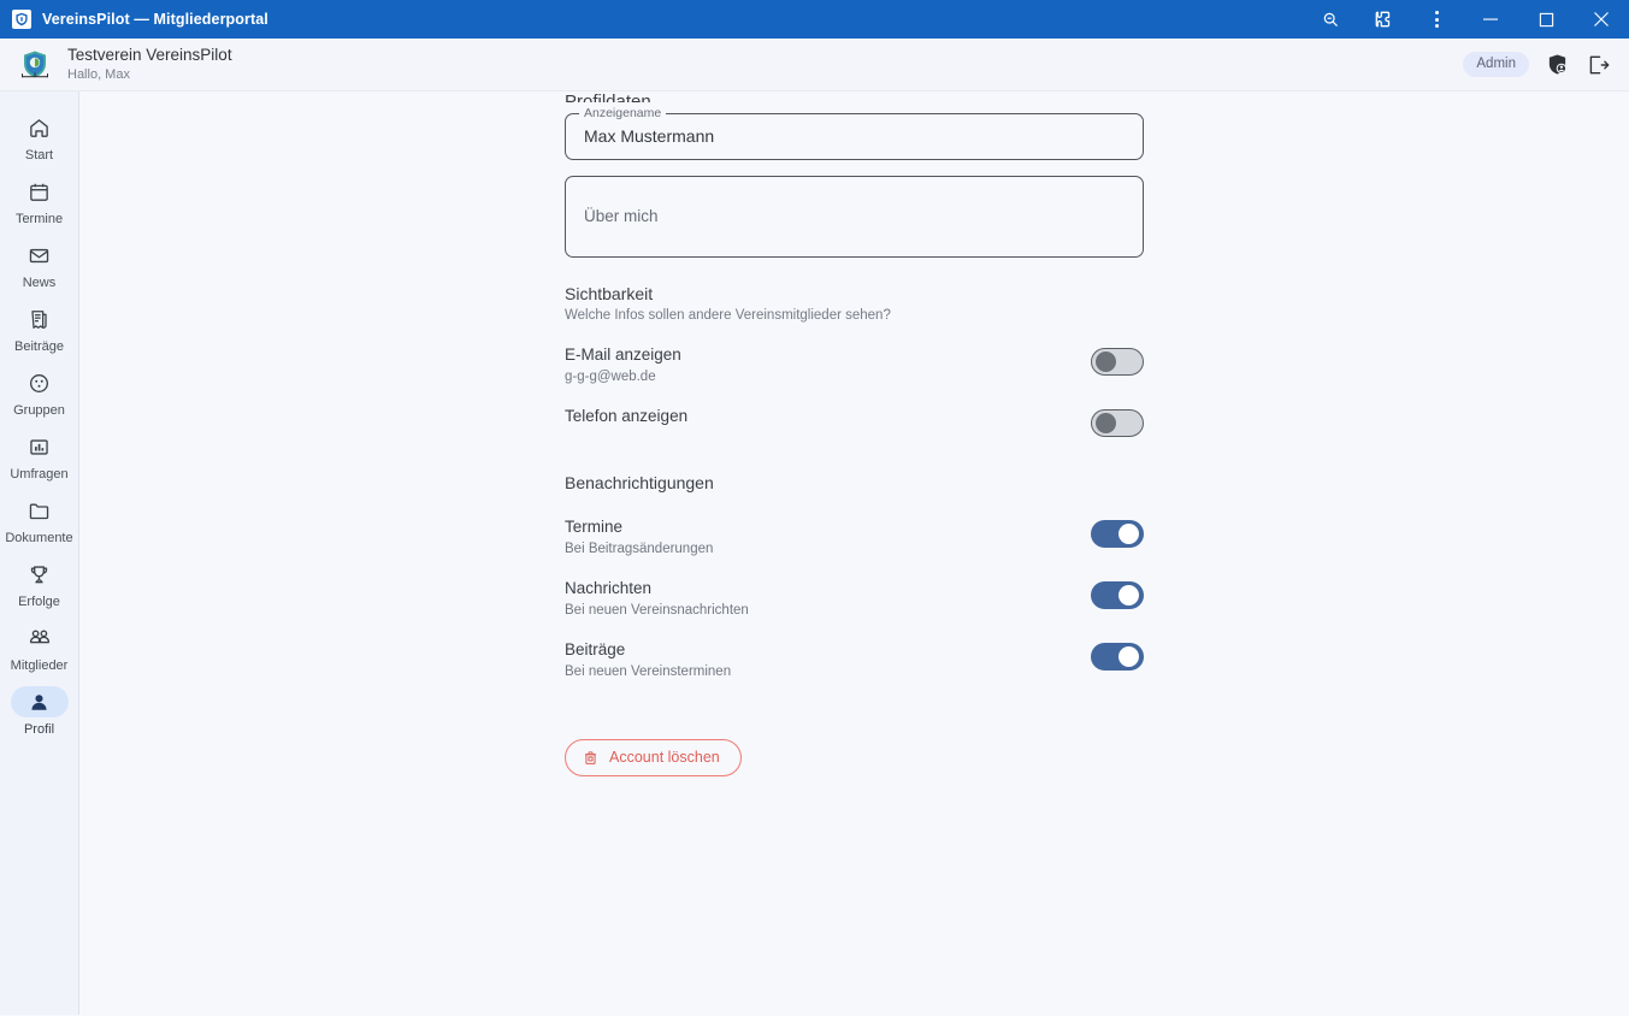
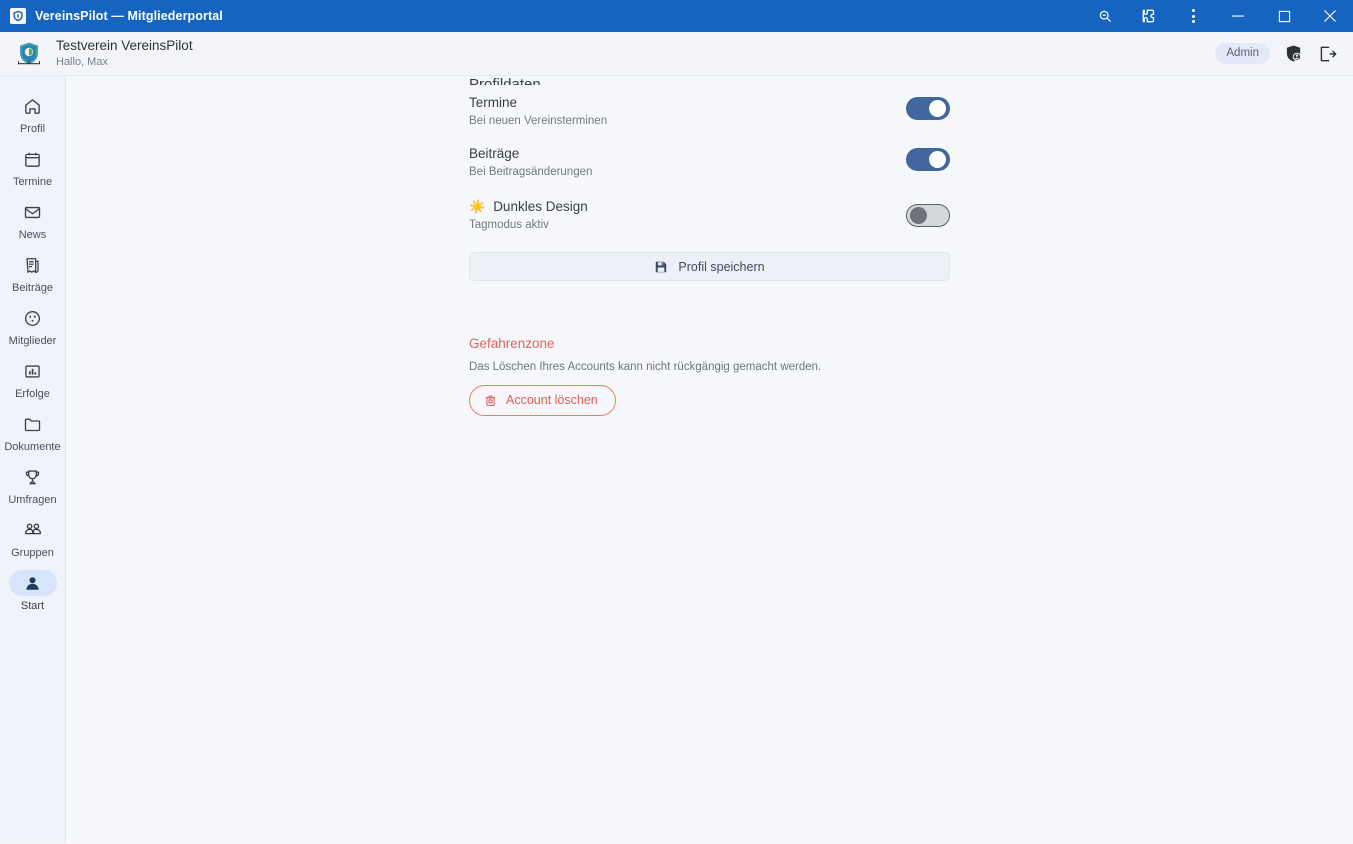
  VereinsPilot — Mitgliederportal
  Testverein VereinsPilot
  Hallo, Max
  Admin
- Start
+ Profil
  Termine
  News
  Beiträge
- Gruppen
+ Mitglieder
- Umfragen
+ Erfolge
  Dokumente
- Erfolge
+ Umfragen
- Mitglieder
+ Gruppen
- Profil
+ Start
  Profildaten
- Anzeigename
- Max Mustermann
- Über mich
- Sichtbarkeit
- Welche Infos sollen andere Vereinsmitglieder sehen?
- E-Mail anzeigen
- g-g-g@web.de
- Telefon anzeigen
- Benachrichtigungen
  Termine
- Bei Beitragsänderungen
+ Bei neuen Vereinsterminen
- Nachrichten
- Bei neuen Vereinsnachrichten
  Beiträge
- Bei neuen Vereinsterminen
+ Bei Beitragsänderungen
+ ☀️
+ Dunkles Design
+ Tagmodus aktiv
+ Profil speichern
+ Gefahrenzone
+ Das Löschen Ihres Accounts kann nicht rückgängig gemacht werden.
  Account löschen
